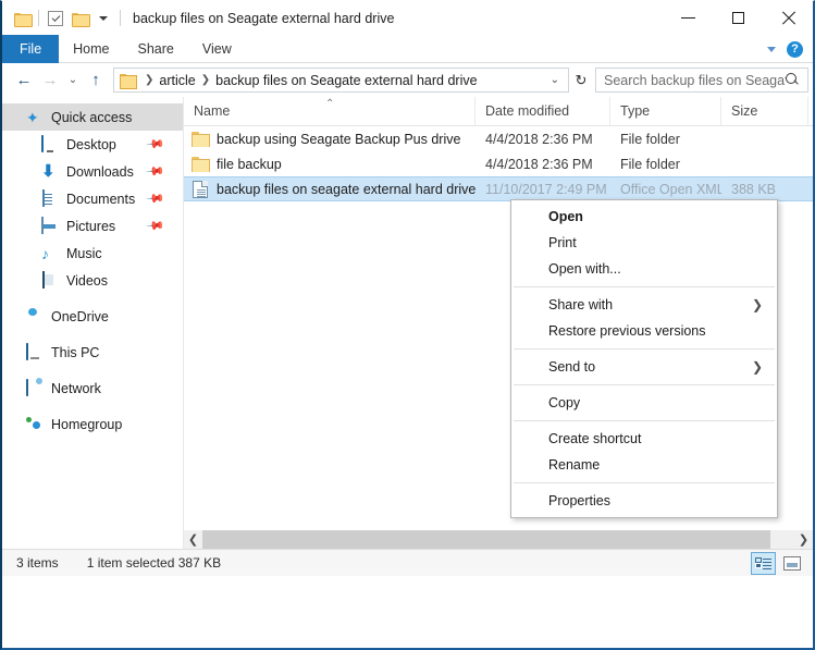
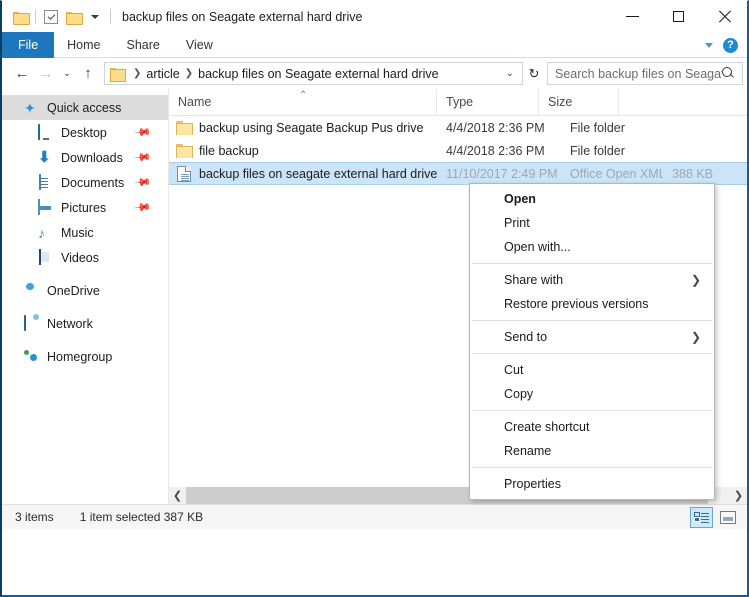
  backup files on Seagate external hard drive
  File
  Home
  Share
  View
  ?
  ←
  →
  ⌄
  ↑
  ❯
  article
  ❯
  backup files on Seagate external hard drive
  ⌄
  ↻
  Search backup files on Seaga
  ✦
  Quick access
  Desktop
  ⬇
  Downloads
  Documents
  Pictures
  ♪
  Music
  Videos
  OneDrive
- This PC
  Network
  Homegroup
  Name
  ⌃
- Date modified
  Type
  Size
  backup using Seagate Backup Pus drive
  4/4/2018 2:36 PM
  File folder
  file backup
  4/4/2018 2:36 PM
  File folder
  backup files on seagate external hard drive
  11/10/2017 2:49 PM
  Office Open XML
  388 KB
  ❮
  ❯
  3 items
  1 item selected 387 KB
  Open
  Print
  Open with...
  Share with
  ❯
  Restore previous versions
  Send to
  ❯
+ Cut
  Copy
  Create shortcut
  Rename
  Properties
